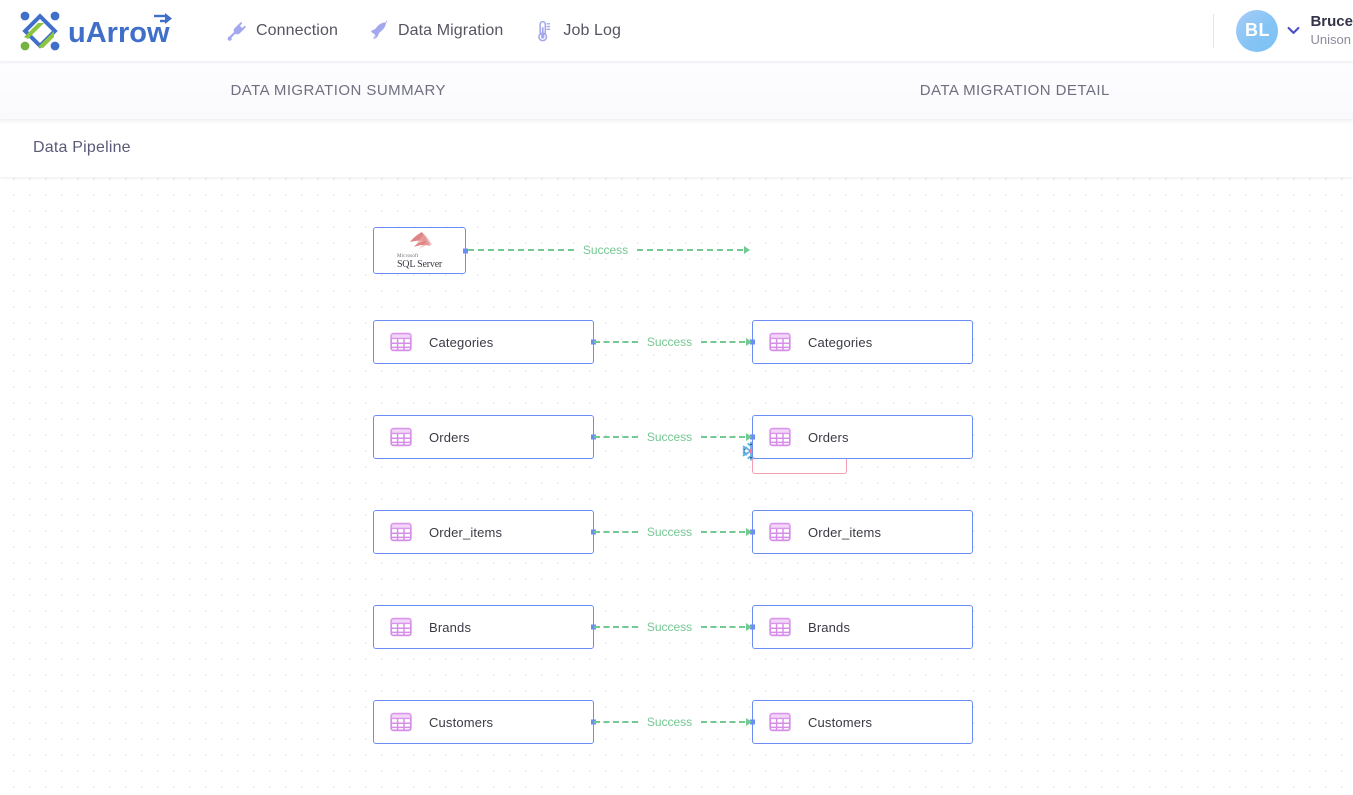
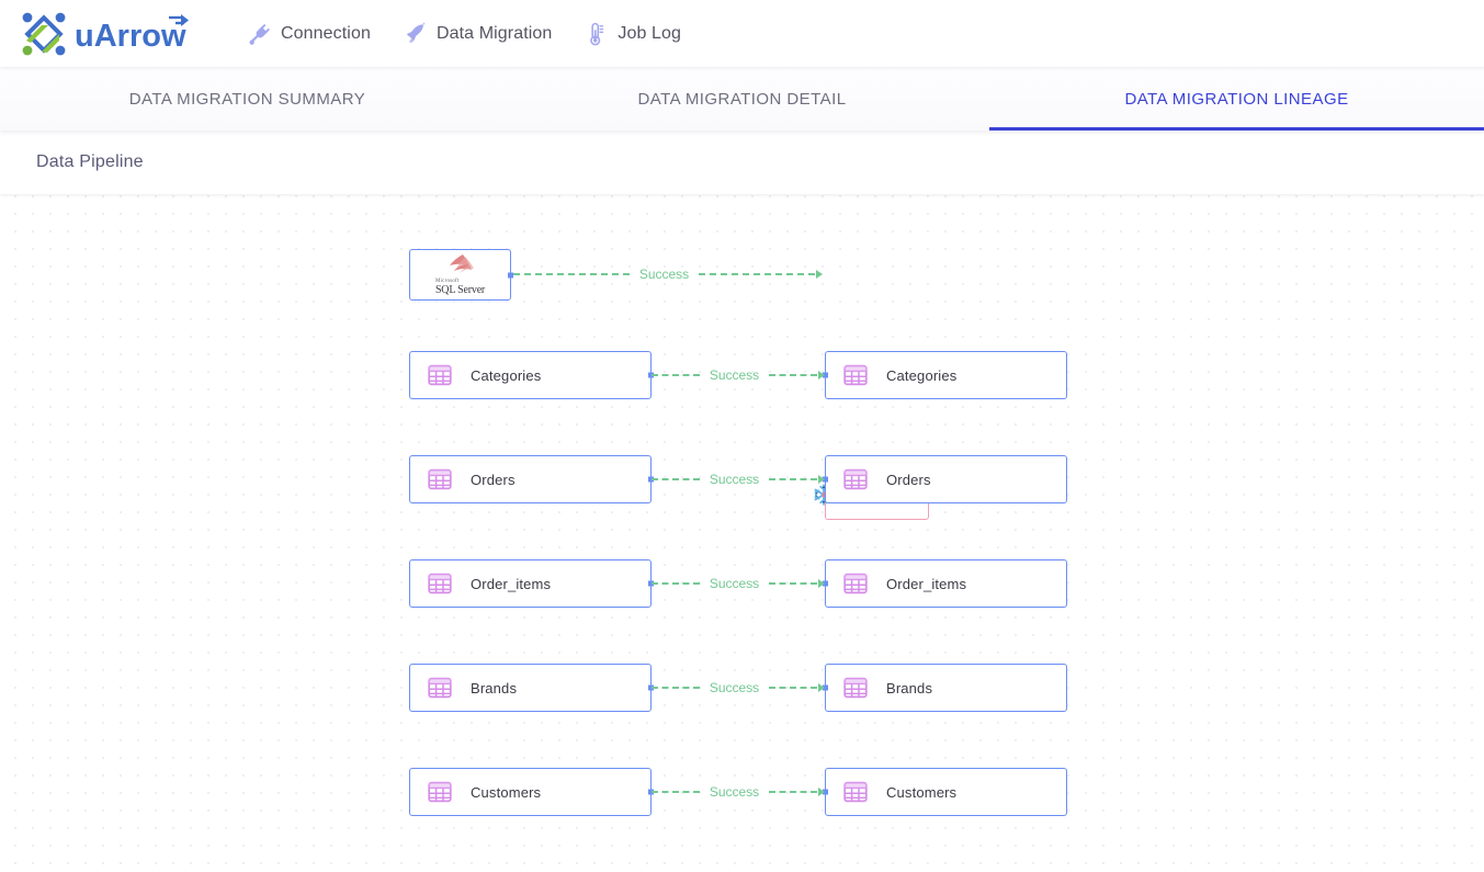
  uArrow
  Connection
  Data Migration
  Job Log
- BL
- Bruce
- Unison
  DATA MIGRATION SUMMARY
  DATA MIGRATION DETAIL
+ DATA MIGRATION LINEAGE
  Data Pipeline
  SQL Server
  Success
  Categories
  Categories
  Success
  Orders
  Orders
  Success
  Order_items
  Order_items
  Success
  Brands
  Brands
  Success
  Customers
  Customers
  Success
